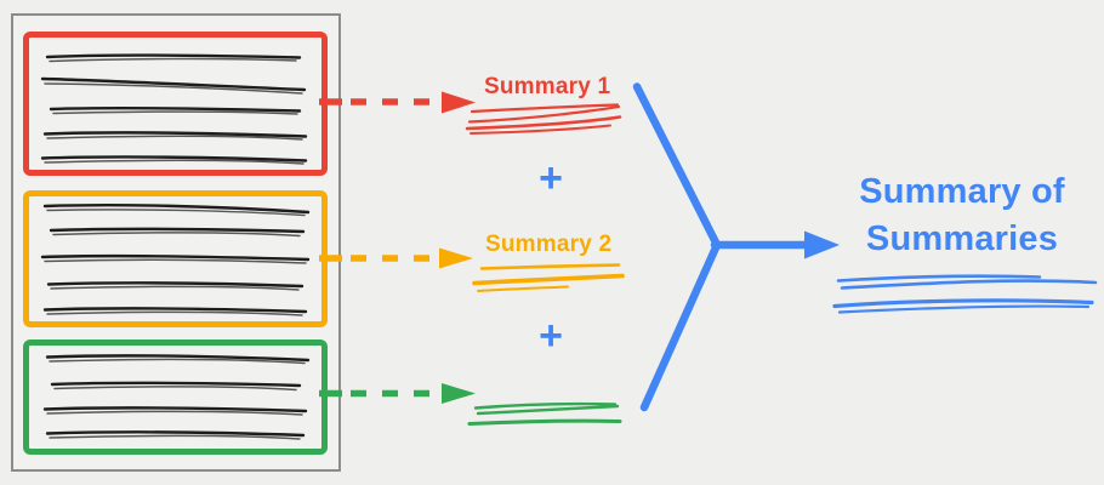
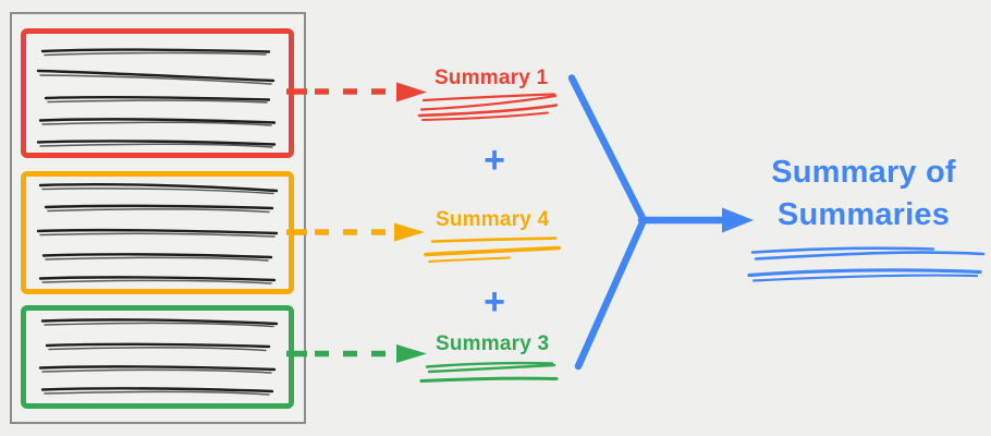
  Summary 1
  +
- Summary 2
+ Summary 4
  +
+ Summary 3
  Summary of Summaries
